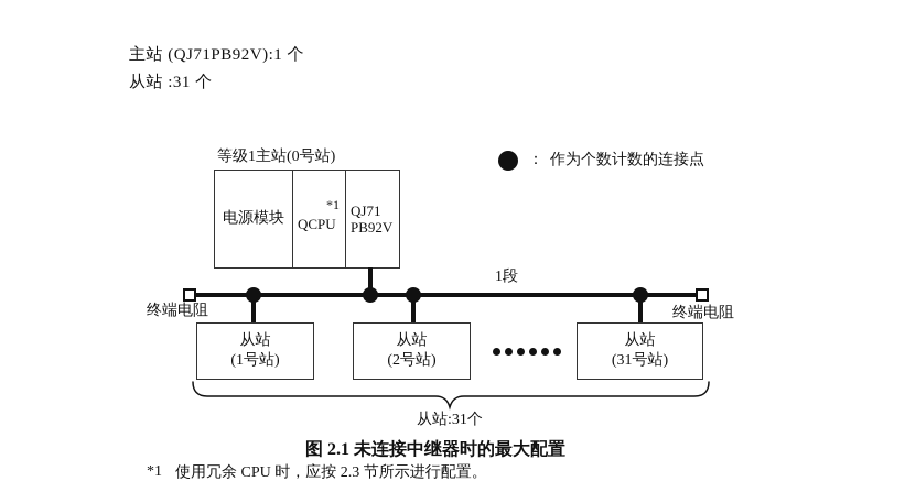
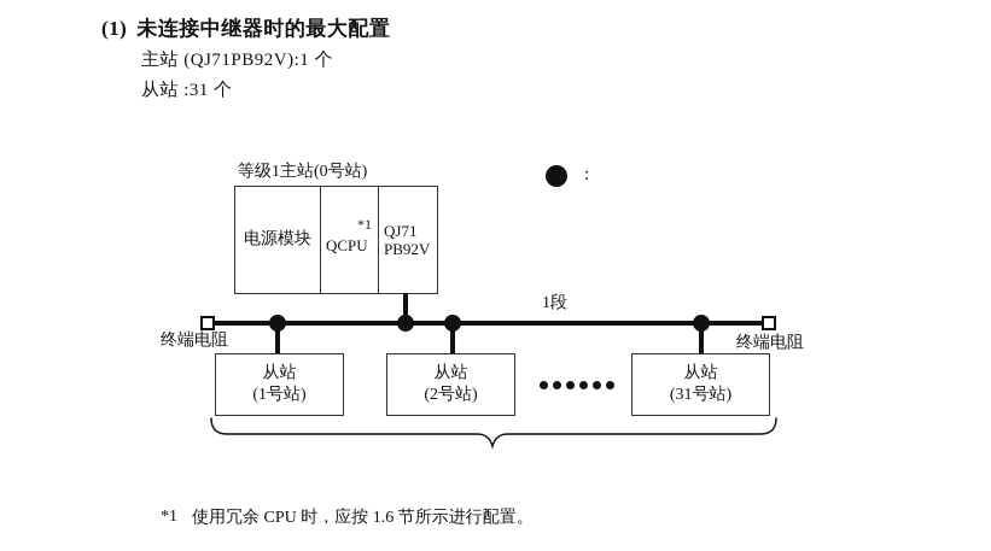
+ (1) 未连接中继器时的最大配置
  主站 (QJ71PB92V):1 个
  从站 :31 个
  等级1主站(0号站)
  电源模块
  *1
  QCPU
  QJ71
  PB92V
  ：
- 作为个数计数的连接点
  1段
  终端电阻
  终端电阻
  从站
  (1号站)
  从站
  (2号站)
  从站
  (31号站)
- 从站:31个
- 图 2.1 未连接中继器时的最大配置
  *1
- 使用冗余 CPU 时，应按 2.3 节所示进行配置。
+ 使用冗余 CPU 时，应按 1.6 节所示进行配置。
